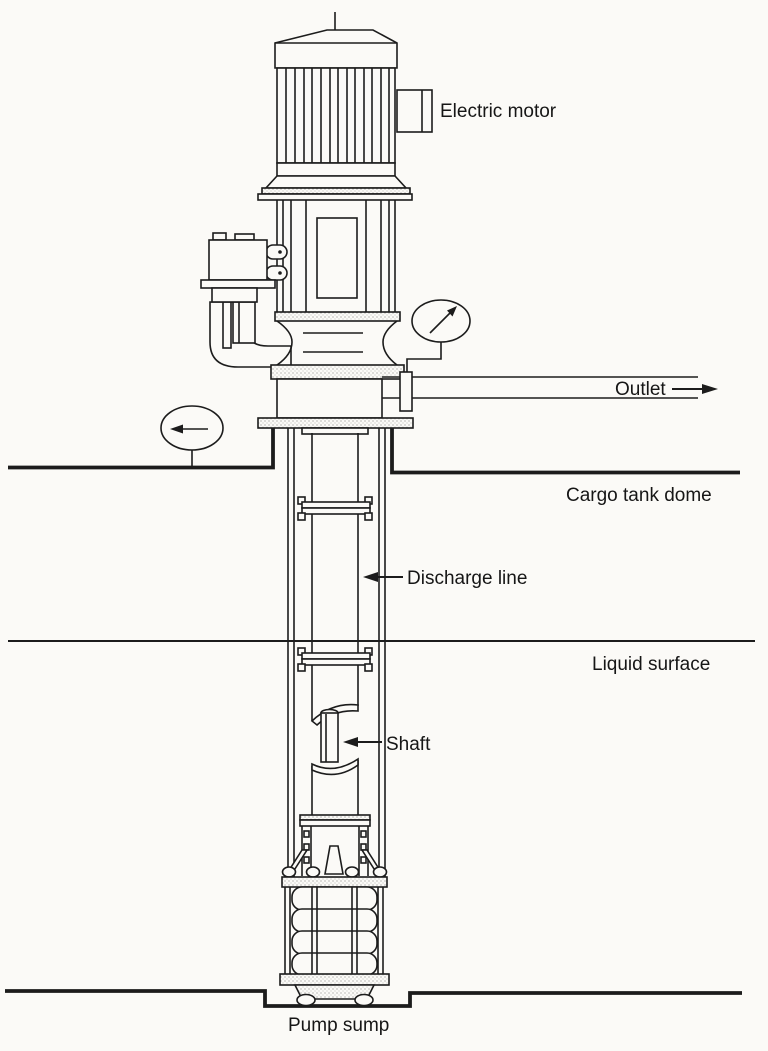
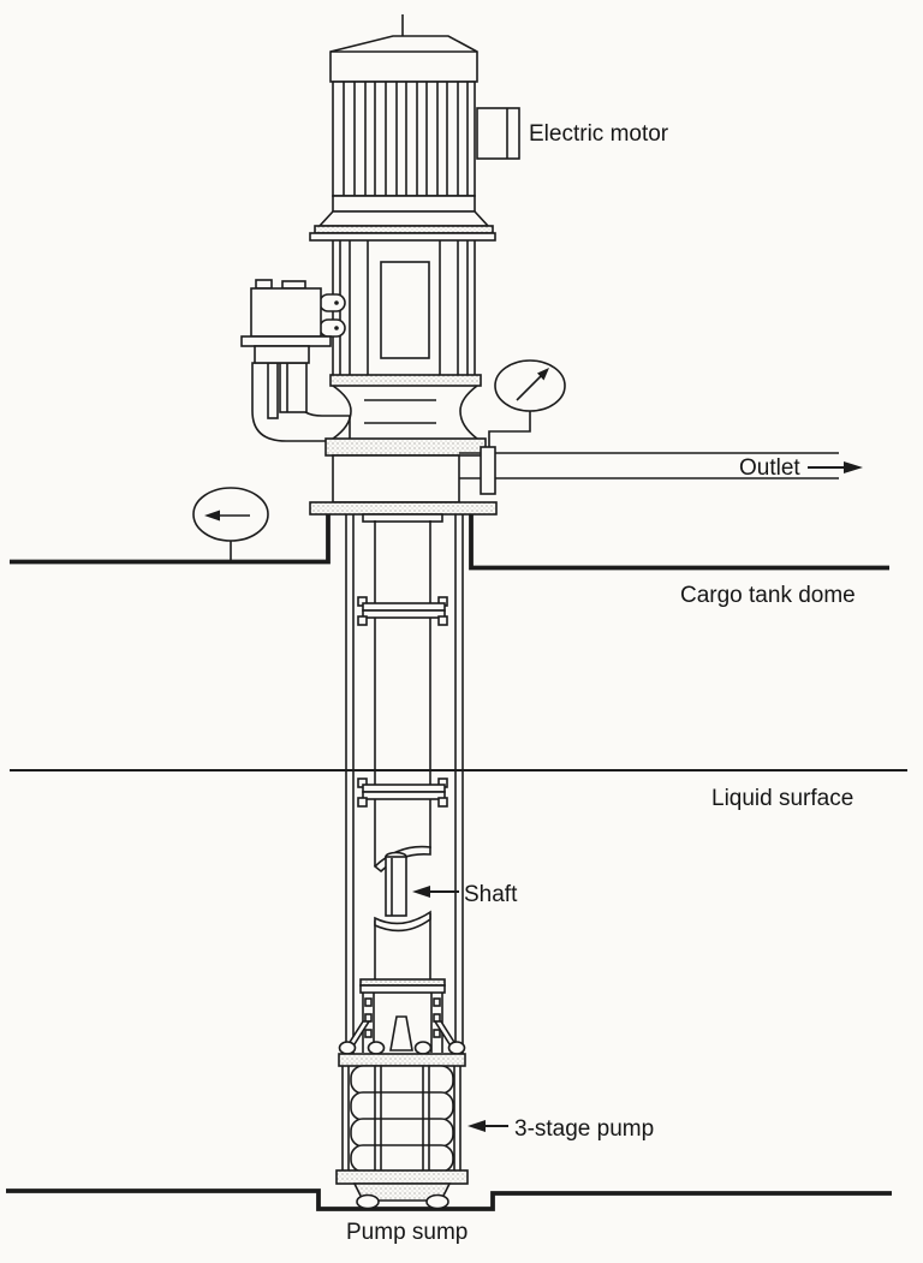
  Electric motor
  Outlet
  Cargo tank dome
- Discharge line
  Liquid surface
  Shaft
+ 3-stage pump
  Pump sump
